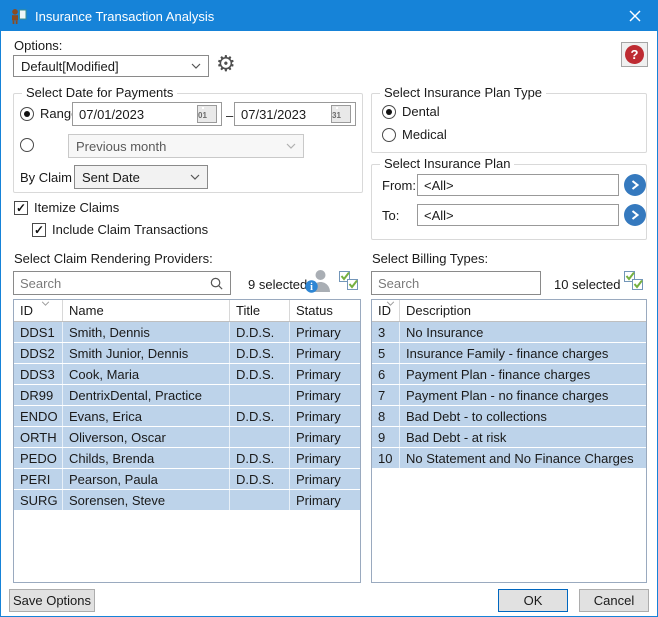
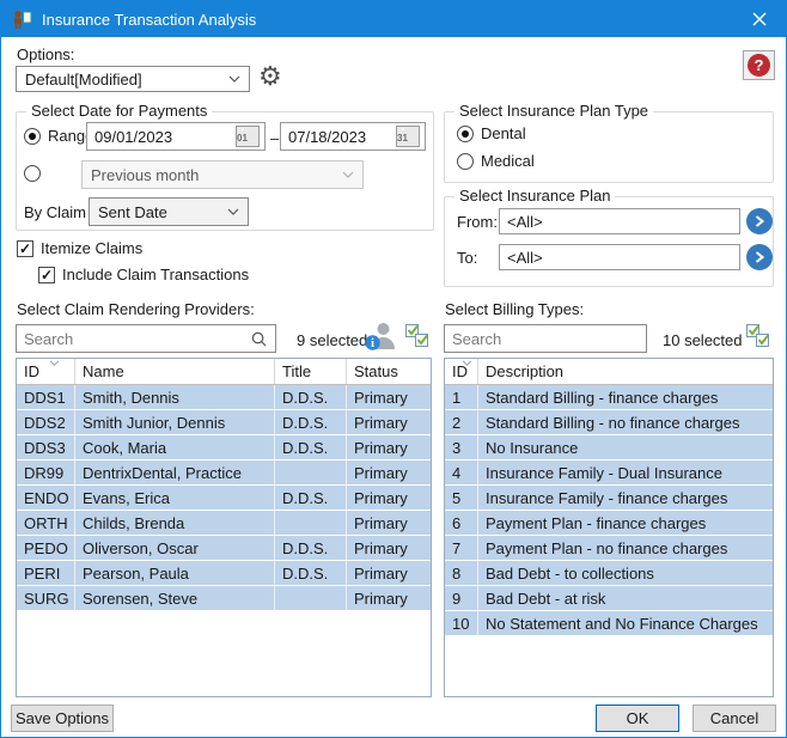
  Insurance Transaction Analysis
  Options:
  Default[Modified]
  ⚙
  ?
  Select Date for Payments
  Rang
- 07/01/2023
+ 09/01/2023
  01
  –
- 07/31/2023
+ 07/18/2023
  31
  Previous month
  By Claim
  Sent Date
  Select Insurance Plan Type
  Dental
  Medical
  Select Insurance Plan
  From:
  <All>
  To:
  <All>
  ✓
  Itemize Claims
  ✓
  Include Claim Transactions
  Select Claim Rendering Providers:
  Search
  9 selected
  i
  ID
  Name
  Title
  Status
  DDS1
  Smith, Dennis
  D.D.S.
  Primary
  DDS2
  Smith Junior, Dennis
  D.D.S.
  Primary
  DDS3
  Cook, Maria
  D.D.S.
  Primary
  DR99
  DentrixDental, Practice
  Primary
  ENDO
  Evans, Erica
  D.D.S.
  Primary
  ORTH
- Oliverson, Oscar
+ Childs, Brenda
  Primary
  PEDO
- Childs, Brenda
+ Oliverson, Oscar
  D.D.S.
  Primary
  PERI
  Pearson, Paula
  D.D.S.
  Primary
  SURG
  Sorensen, Steve
  Primary
  Select Billing Types:
  Search
  10 selected
  ID
  Description
+ 1
+ Standard Billing - finance charges
+ 2
+ Standard Billing - no finance charges
  3
  No Insurance
+ 4
+ Insurance Family - Dual Insurance
  5
  Insurance Family - finance charges
  6
  Payment Plan - finance charges
  7
  Payment Plan - no finance charges
  8
  Bad Debt - to collections
  9
  Bad Debt - at risk
  10
  No Statement and No Finance Charges
  Save Options
  OK
  Cancel
